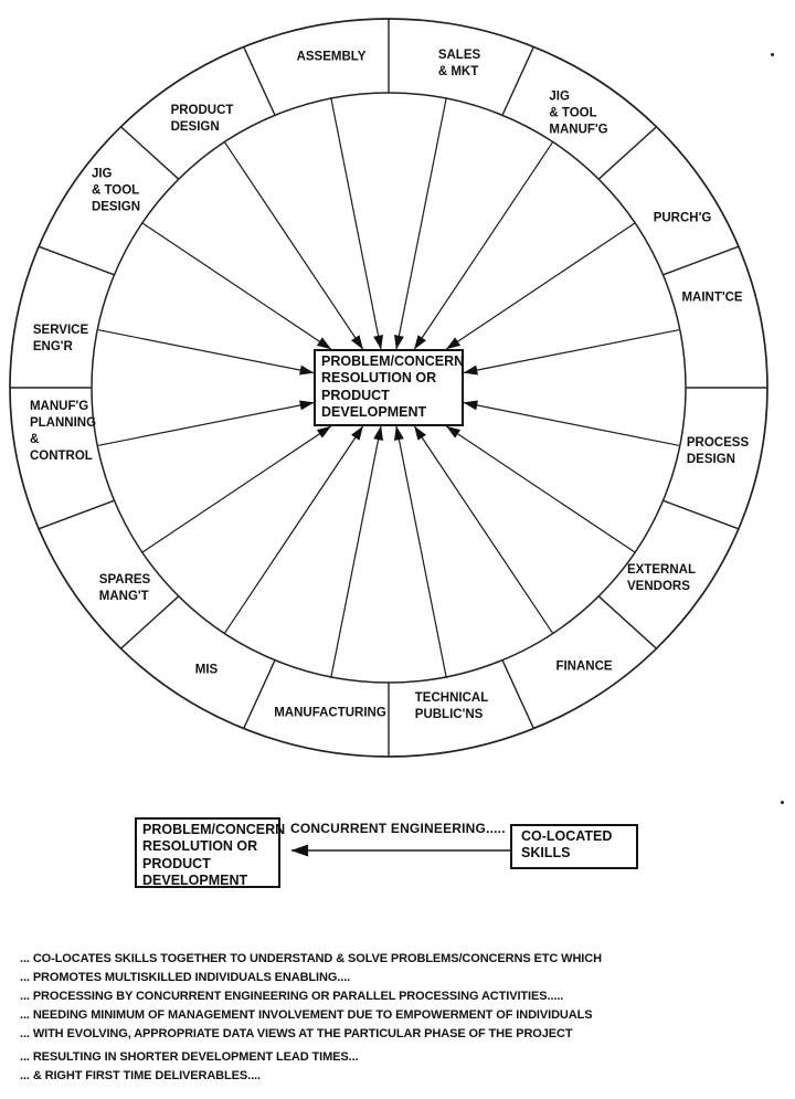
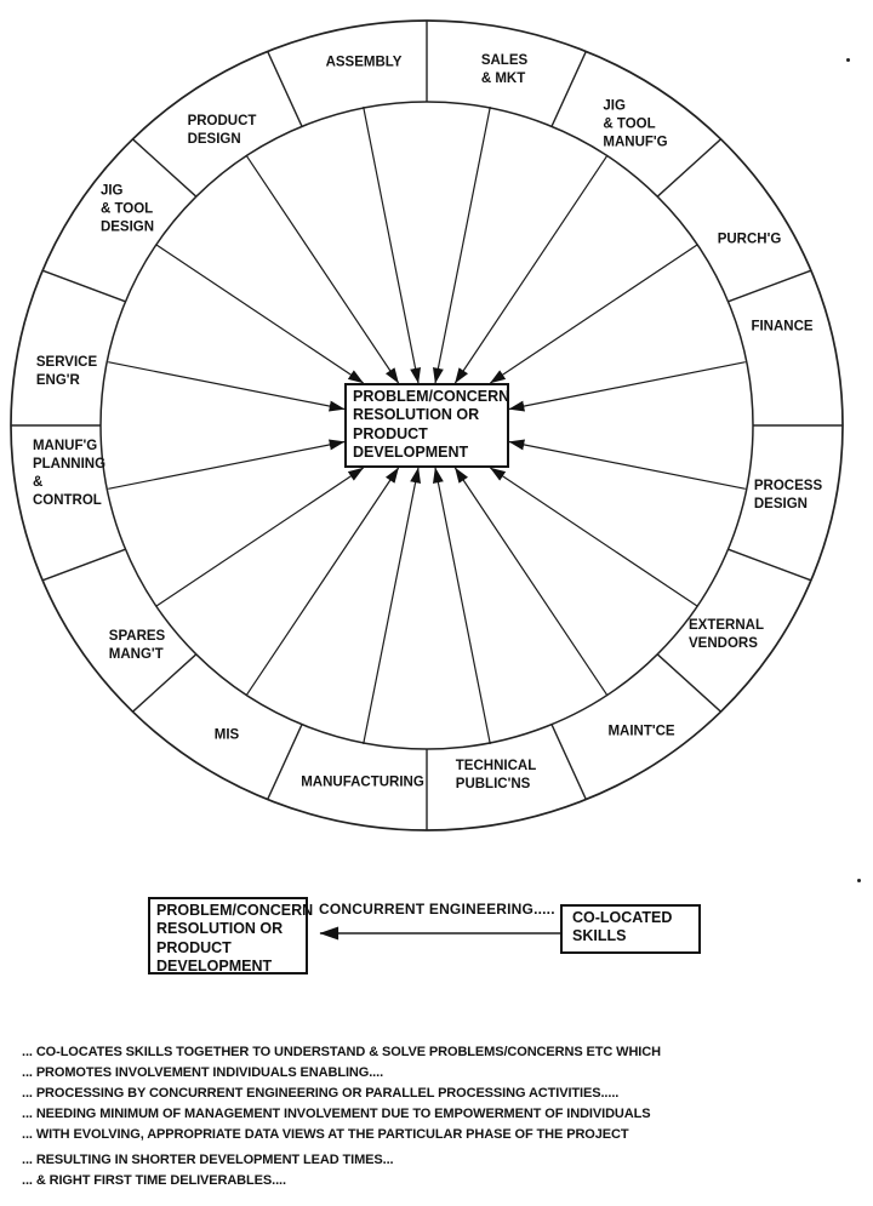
  ASSEMBLY
  SALES
  & MKT
  JIG
  & TOOL
  MANUF'G
  PURCH'G
- MAINT'CE
+ FINANCE
  PROCESS
  DESIGN
  EXTERNAL
  VENDORS
- FINANCE
+ MAINT'CE
  TECHNICAL
  PUBLIC'NS
  MANUFACTURING
  MIS
  SPARES
  MANG'T
  MANUF'G
  PLANNING
  &
  CONTROL
  SERVICE
  ENG'R
  JIG
  & TOOL
  DESIGN
  PRODUCT
  DESIGN
  PROBLEM/CONCERN
  RESOLUTION OR
  PRODUCT
  DEVELOPMENT
  PROBLEM/CONCERN
  RESOLUTION OR
  PRODUCT
  DEVELOPMENT
  CONCURRENT ENGINEERING.....
  CO-LOCATED
  SKILLS
  ... CO-LOCATES SKILLS TOGETHER TO UNDERSTAND & SOLVE PROBLEMS/CONCERNS ETC WHICH
- ... PROMOTES MULTISKILLED INDIVIDUALS ENABLING....
+ ... PROMOTES INVOLVEMENT INDIVIDUALS ENABLING....
  ... PROCESSING BY CONCURRENT ENGINEERING OR PARALLEL PROCESSING ACTIVITIES.....
  ... NEEDING MINIMUM OF MANAGEMENT INVOLVEMENT DUE TO EMPOWERMENT OF INDIVIDUALS
  ... WITH EVOLVING, APPROPRIATE DATA VIEWS AT THE PARTICULAR PHASE OF THE PROJECT
  ... RESULTING IN SHORTER DEVELOPMENT LEAD TIMES...
  ... & RIGHT FIRST TIME DELIVERABLES....
